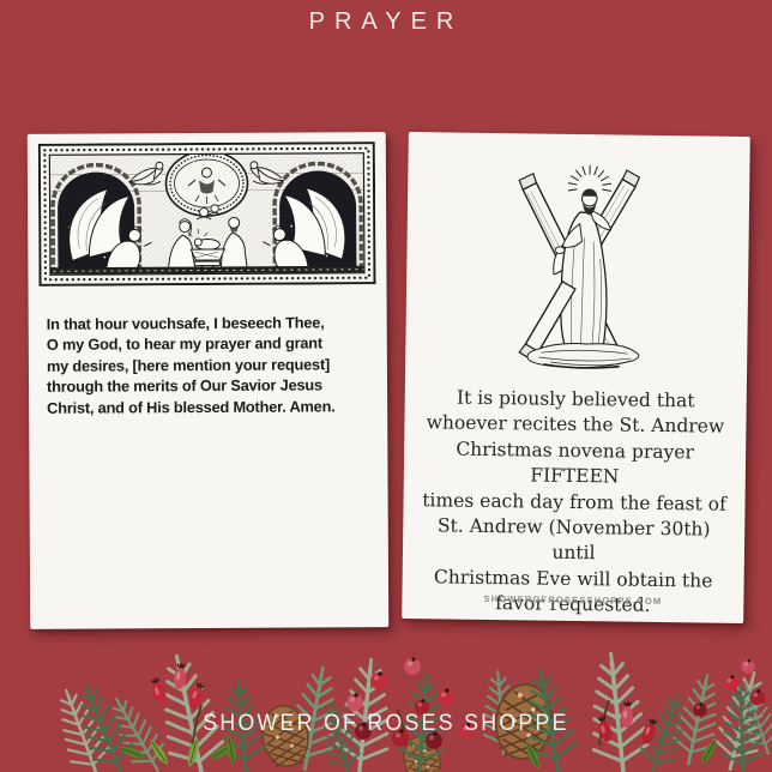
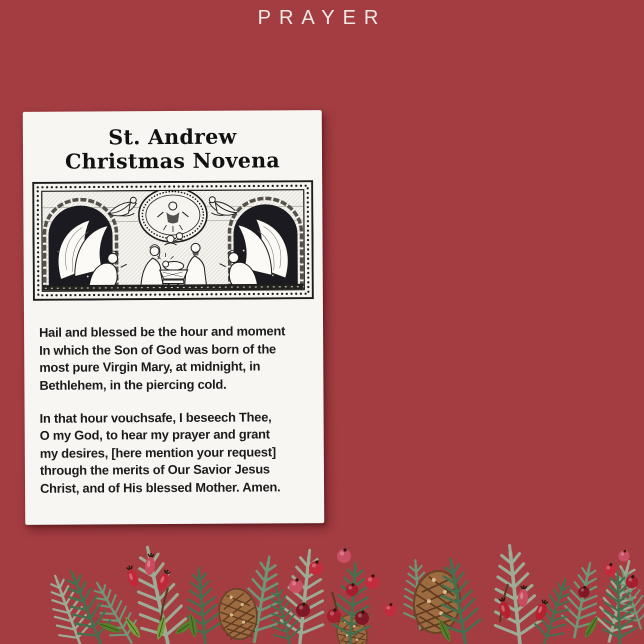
  PRAYER
+ St. Andrew
+ Christmas Novena
+ Hail and blessed be the hour and moment
+ In which the Son of God was born of the
+ most pure Virgin Mary, at midnight, in
+ Bethlehem, in the piercing cold.
  In that hour vouchsafe, I beseech Thee,
  O my God, to hear my prayer and grant
  my desires, [here mention your request]
  through the merits of Our Savior Jesus
  Christ, and of His blessed Mother. Amen.
- It is piously believed that
- whoever recites the St. Andrew
- Christmas novena prayer FIFTEEN
- times each day from the feast of
- St. Andrew (November 30th) until
- Christmas Eve will obtain the
- favor requested.
- SHOWEROFROSESSHOPPE.COM
- SHOWER OF ROSES SHOPPE
